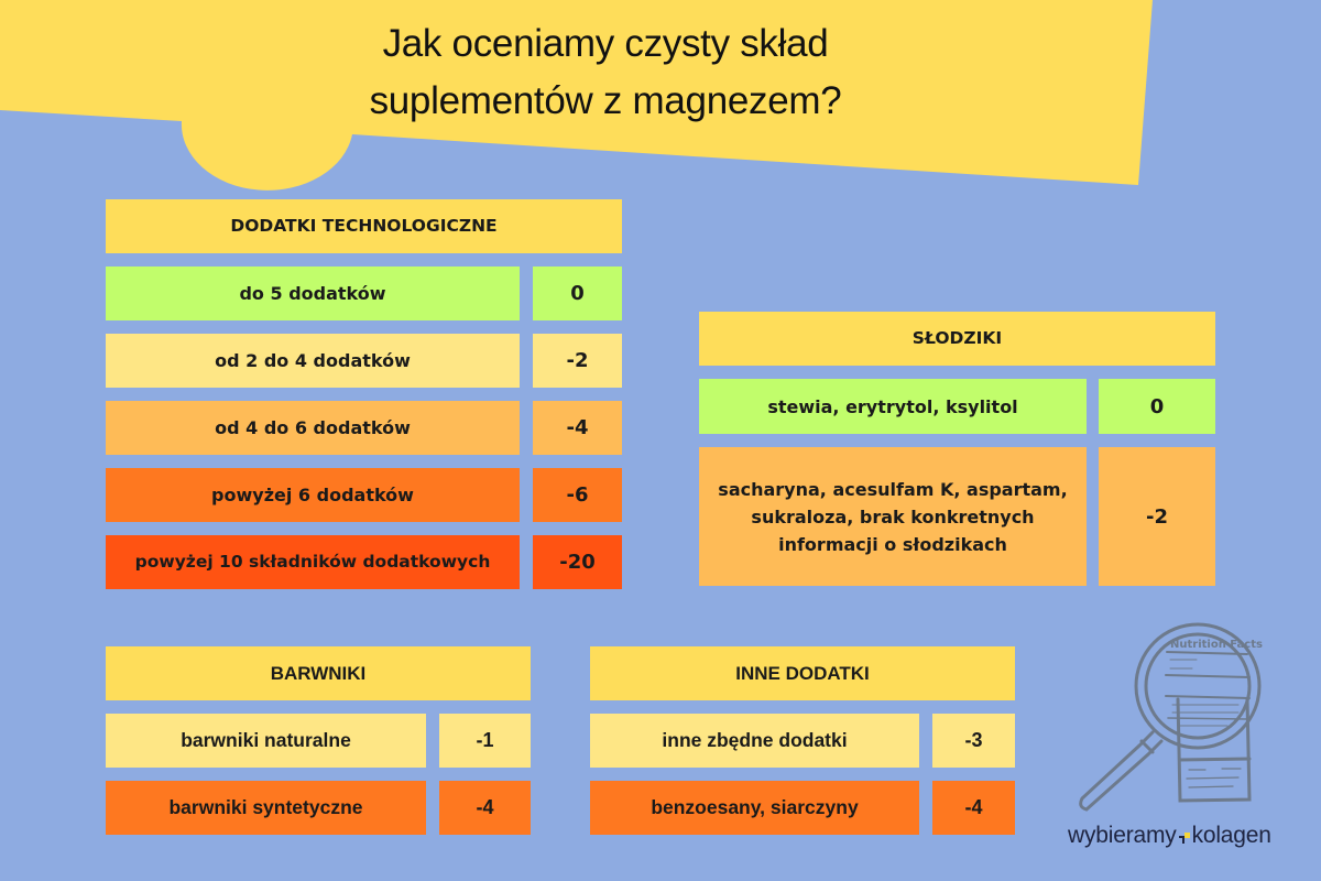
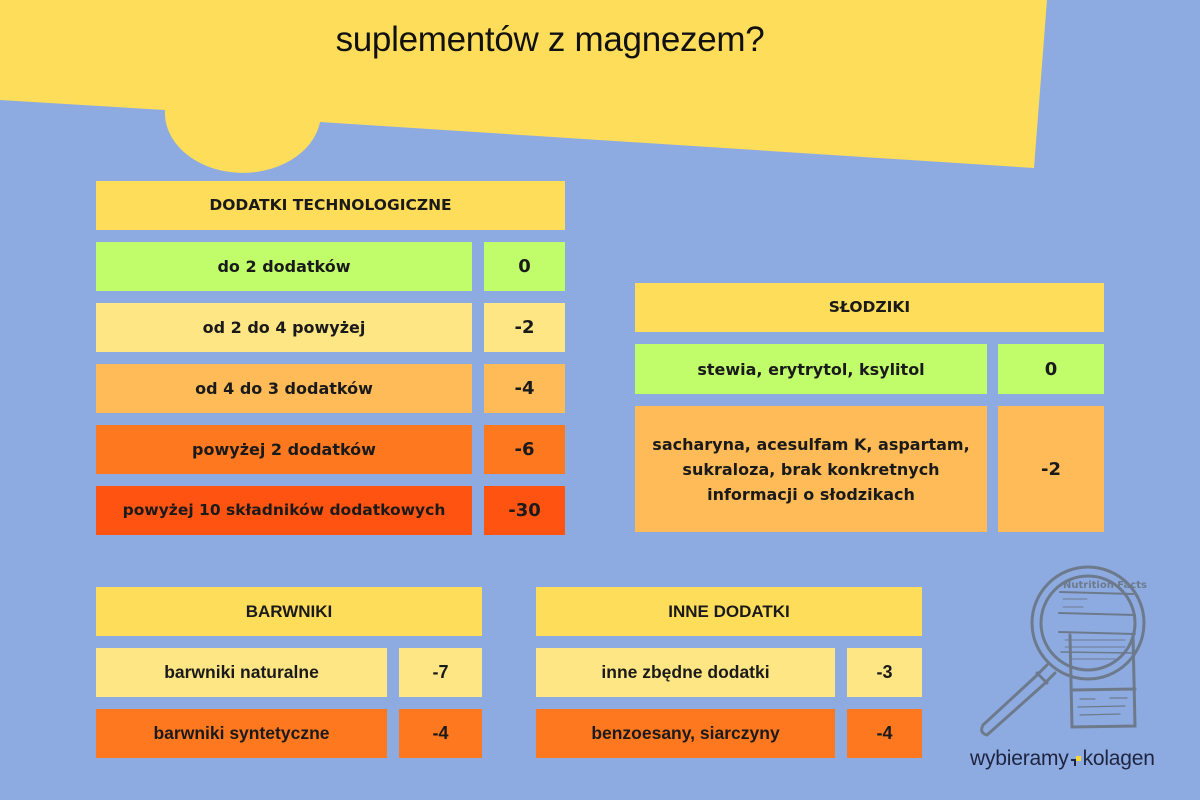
- Jak oceniamy czysty skład
  suplementów z magnezem?
  DODATKI TECHNOLOGICZNE
- do 5 dodatków
+ do 2 dodatków
  0
- od 2 do 4 dodatków
+ od 2 do 4 powyżej
  -2
- od 4 do 6 dodatków
+ od 4 do 3 dodatków
  -4
- powyżej 6 dodatków
+ powyżej 2 dodatków
  -6
  powyżej 10 składników dodatkowych
- -20
+ -30
  SŁODZIKI
  stewia, erytrytol, ksylitol
  0
  sacharyna, acesulfam K, aspartam, sukraloza, brak konkretnych informacji o słodzikach
  -2
  BARWNIKI
  barwniki naturalne
- -1
+ -7
  barwniki syntetyczne
  -4
  INNE DODATKI
  inne zbędne dodatki
  -3
  benzoesany, siarczyny
  -4
  Nutrition Facts
  wybieramy
  kolagen
